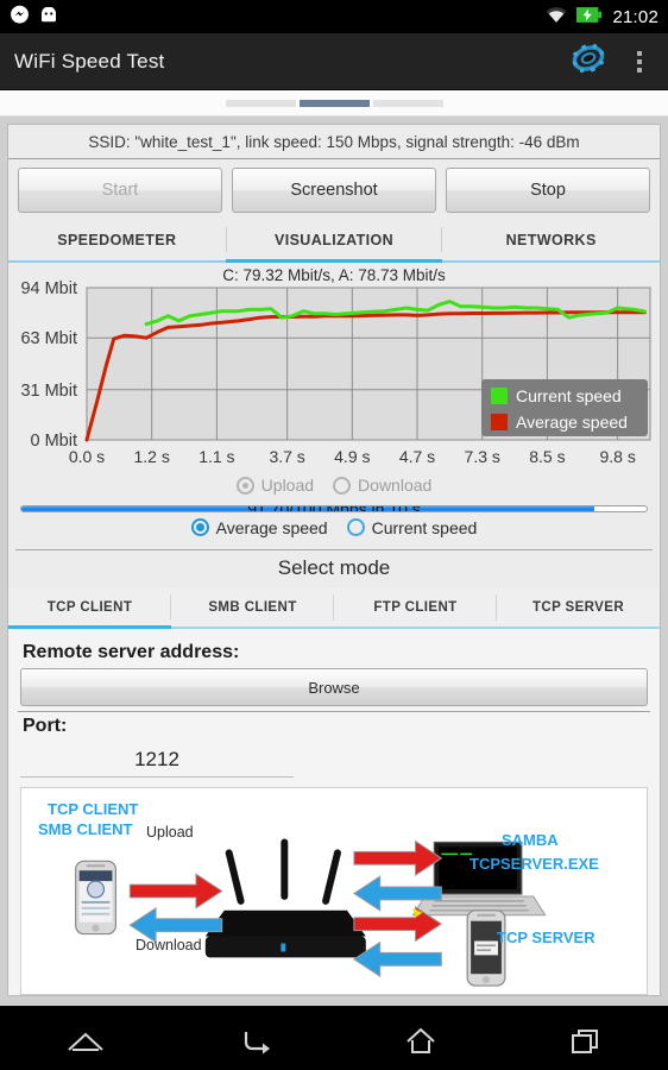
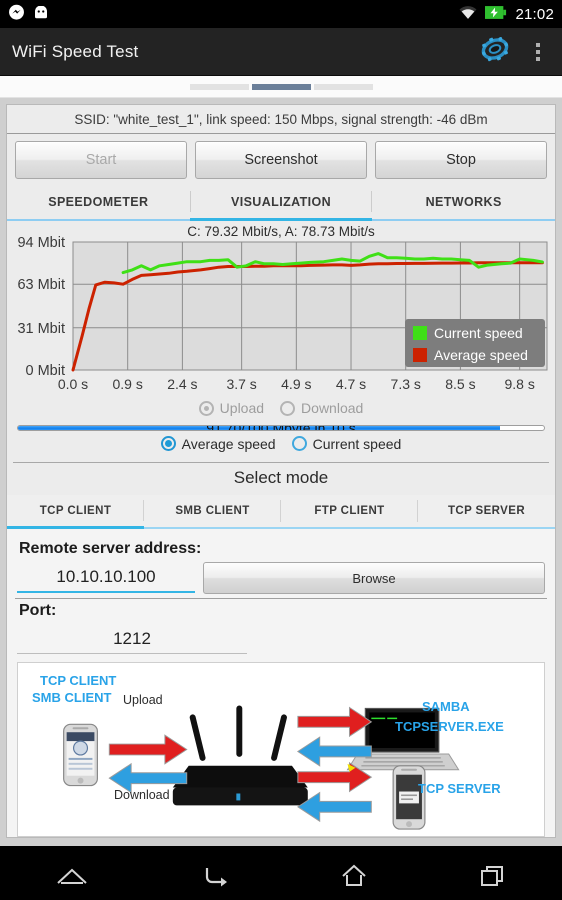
  21:02
  WiFi Speed Test
  SSID: "white_test_1", link speed: 150 Mbps, signal strength: -46 dBm
  Start
  Screenshot
  Stop
  SPEEDOMETER
  VISUALIZATION
  NETWORKS
  C: 79.32 Mbit/s, A: 78.73 Mbit/s
  94 Mbit
  63 Mbit
  31 Mbit
  0 Mbit
  0.0 s
- 1.2 s
+ 0.9 s
- 1.1 s
+ 2.4 s
  3.7 s
  4.9 s
  4.7 s
  7.3 s
  8.5 s
  9.8 s
  Current speed
  Average speed
  Upload
  Download
- 91.70/100 Mbps in 10 s
+ 91.70/100 Mbyte in 10 s
  Average speed
  Current speed
  Select mode
  TCP CLIENT
  SMB CLIENT
  FTP CLIENT
  TCP SERVER
  Remote server address:
+ 10.10.10.100
  Browse
  Port:
  1212
  TCP CLIENT
  SMB CLIENT
  Upload
  Download
  SAMBA
  TCPSERVER.EXE
  TCP SERVER
